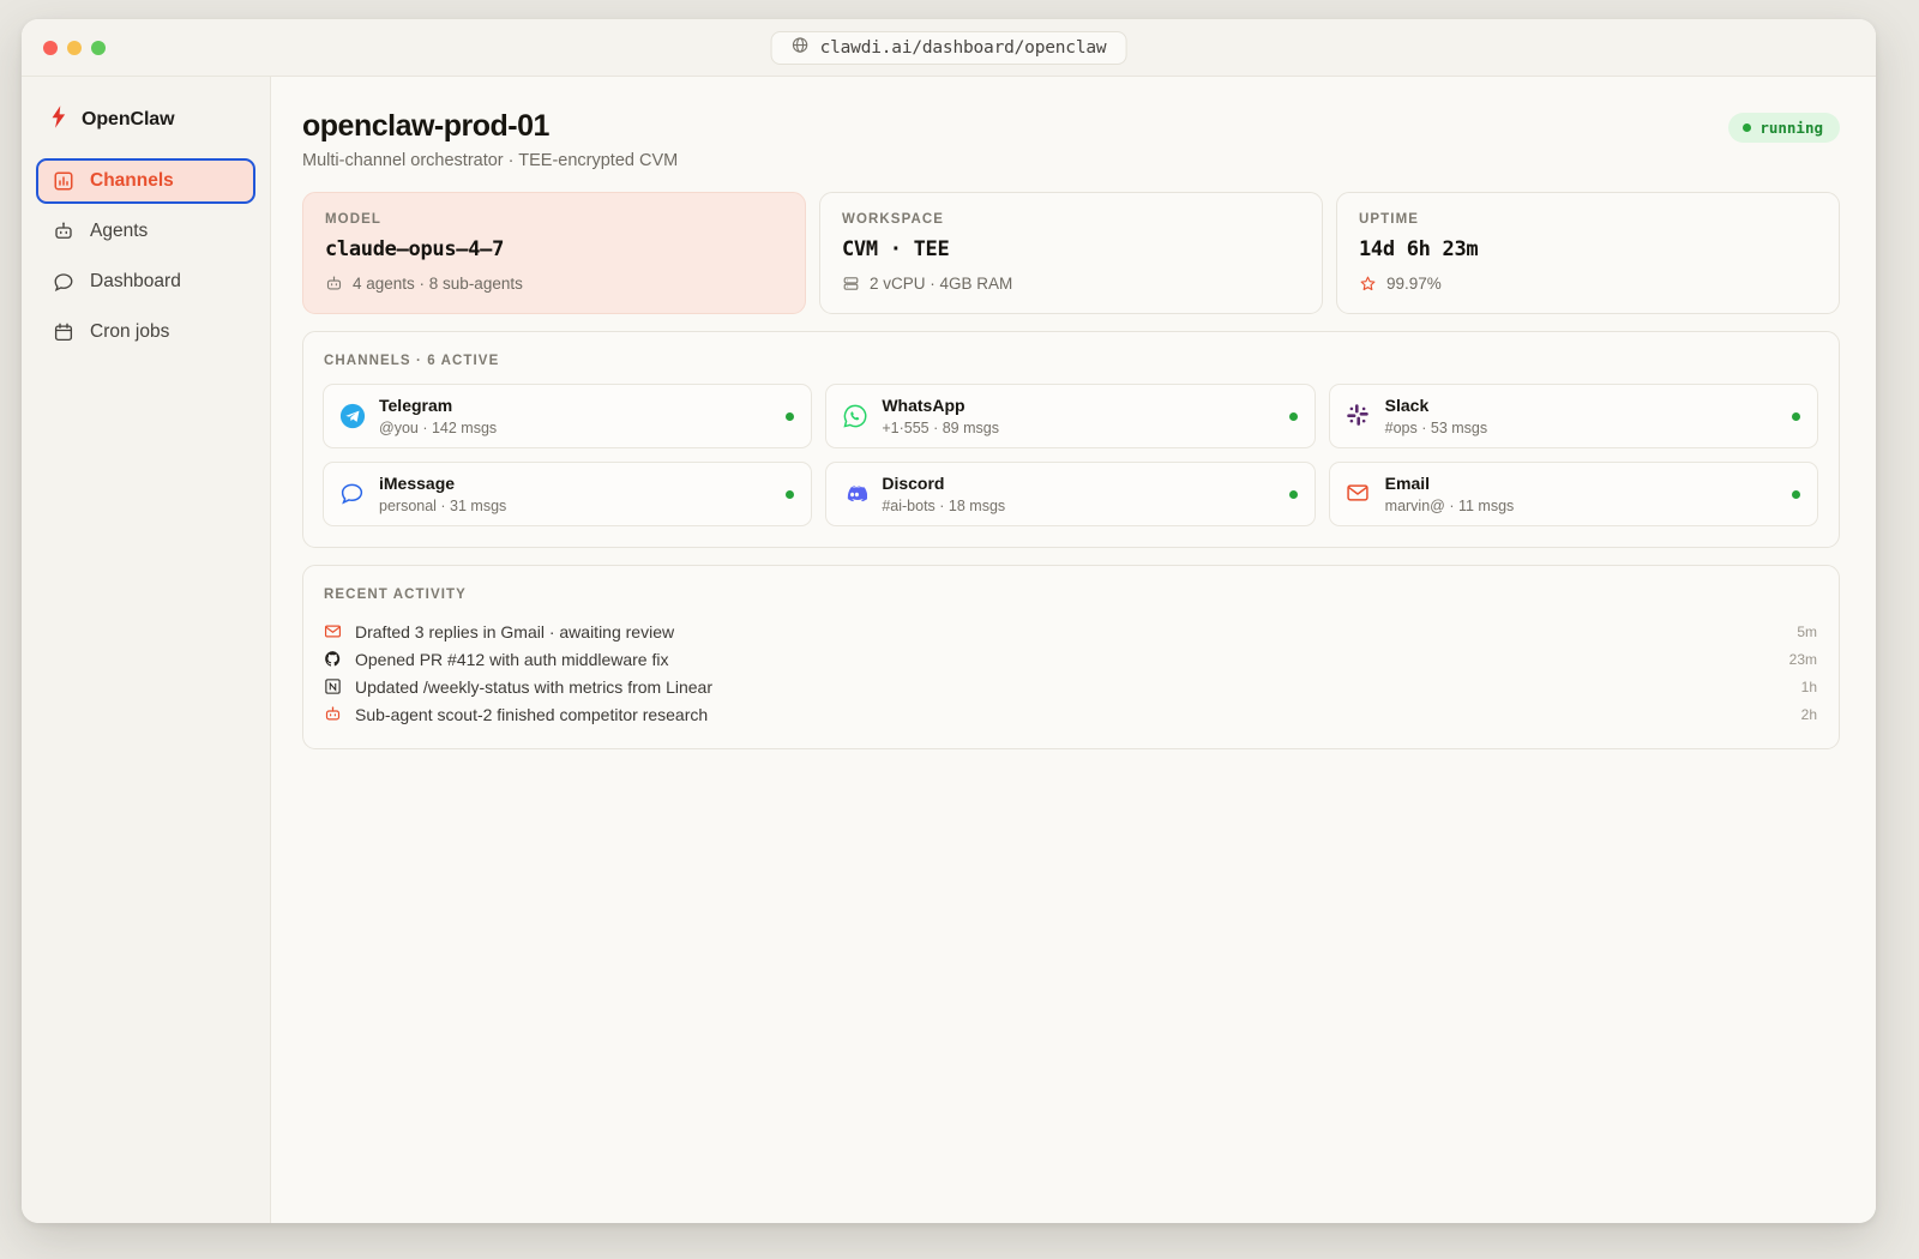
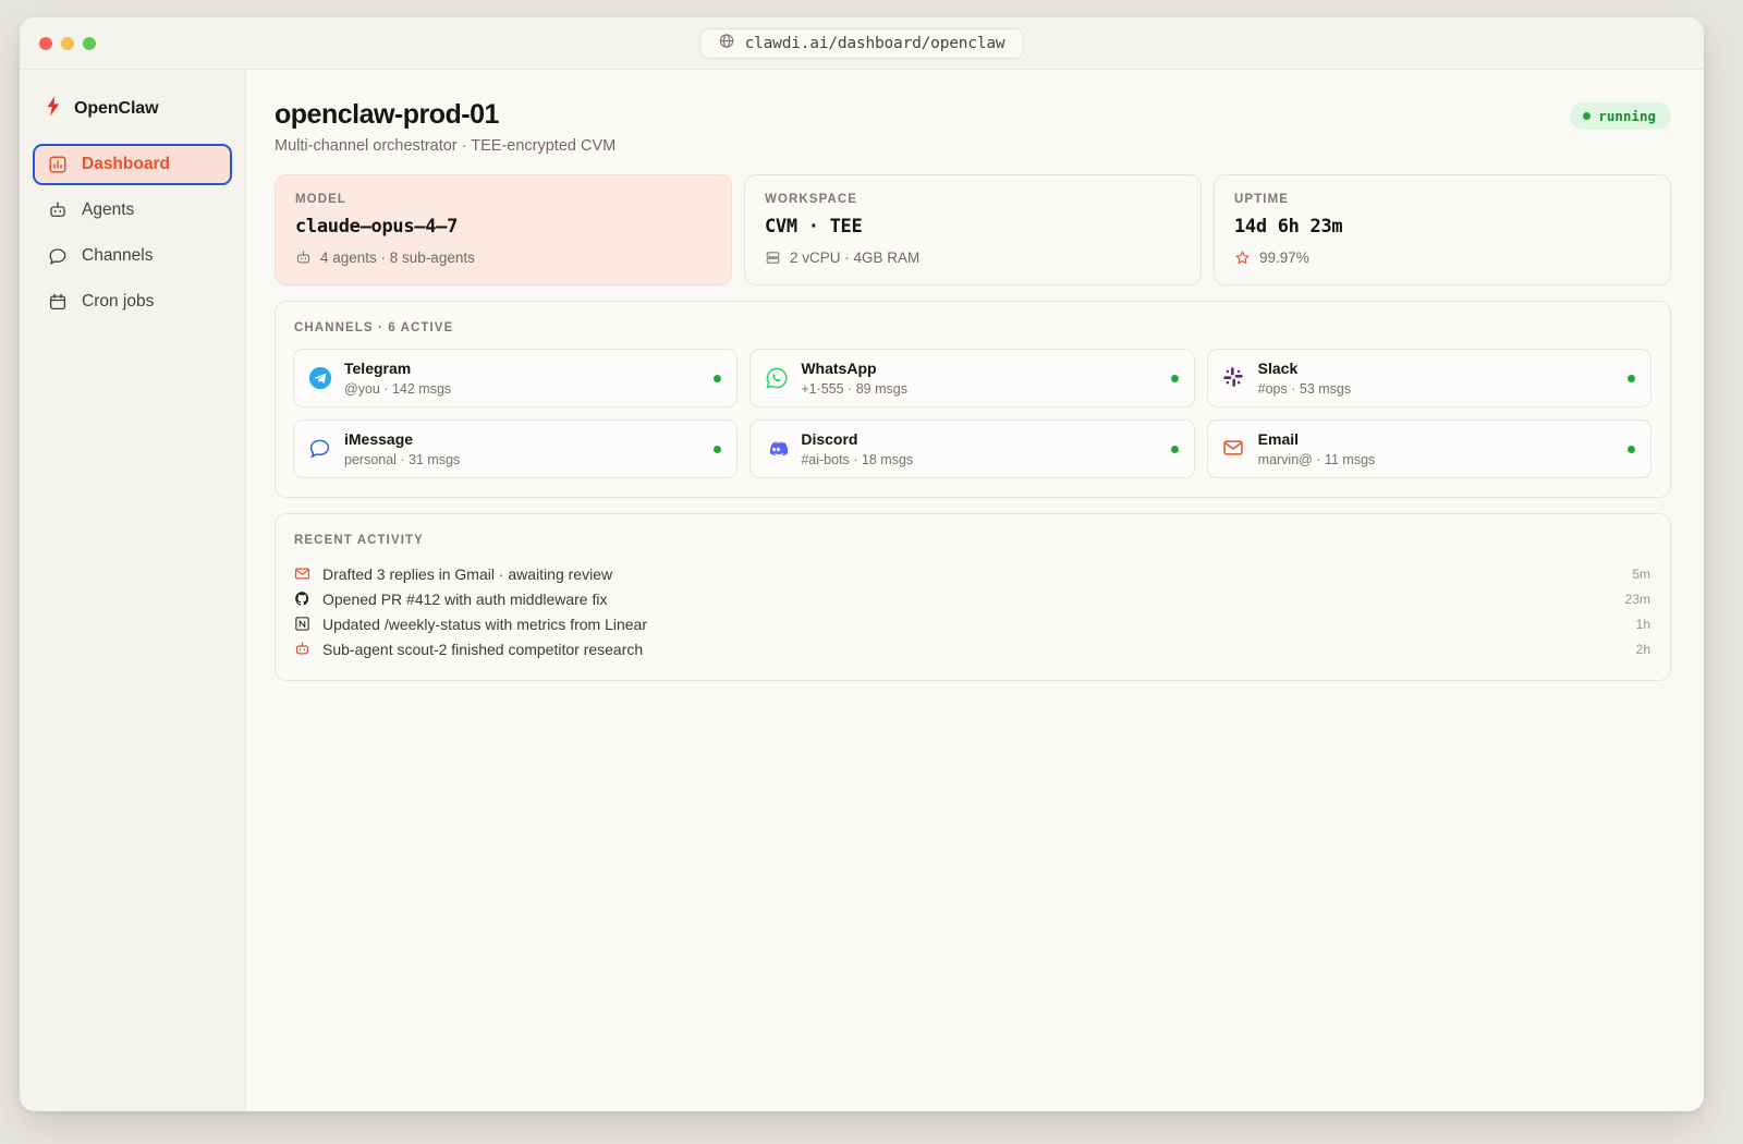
  clawdi.ai/dashboard/openclaw
  OpenClaw
- Channels
+ Dashboard
  Agents
- Dashboard
+ Channels
  Cron jobs
  openclaw-prod-01
  Multi-channel orchestrator · TEE-encrypted CVM
  running
  MODEL
  claude–opus–4–7
  4 agents · 8 sub-agents
  WORKSPACE
  CVM · TEE
  2 vCPU · 4GB RAM
  UPTIME
  14d 6h 23m
  99.97%
  CHANNELS · 6 ACTIVE
  Telegram
  @you · 142 msgs
  WhatsApp
  +1·555 · 89 msgs
  Slack
  #ops · 53 msgs
  iMessage
  personal · 31 msgs
  Discord
  #ai-bots · 18 msgs
  Email
  marvin@ · 11 msgs
  RECENT ACTIVITY
  Drafted 3 replies in Gmail · awaiting review
  5m
  Opened PR #412 with auth middleware fix
  23m
  Updated /weekly-status with metrics from Linear
  1h
  Sub-agent scout-2 finished competitor research
  2h
